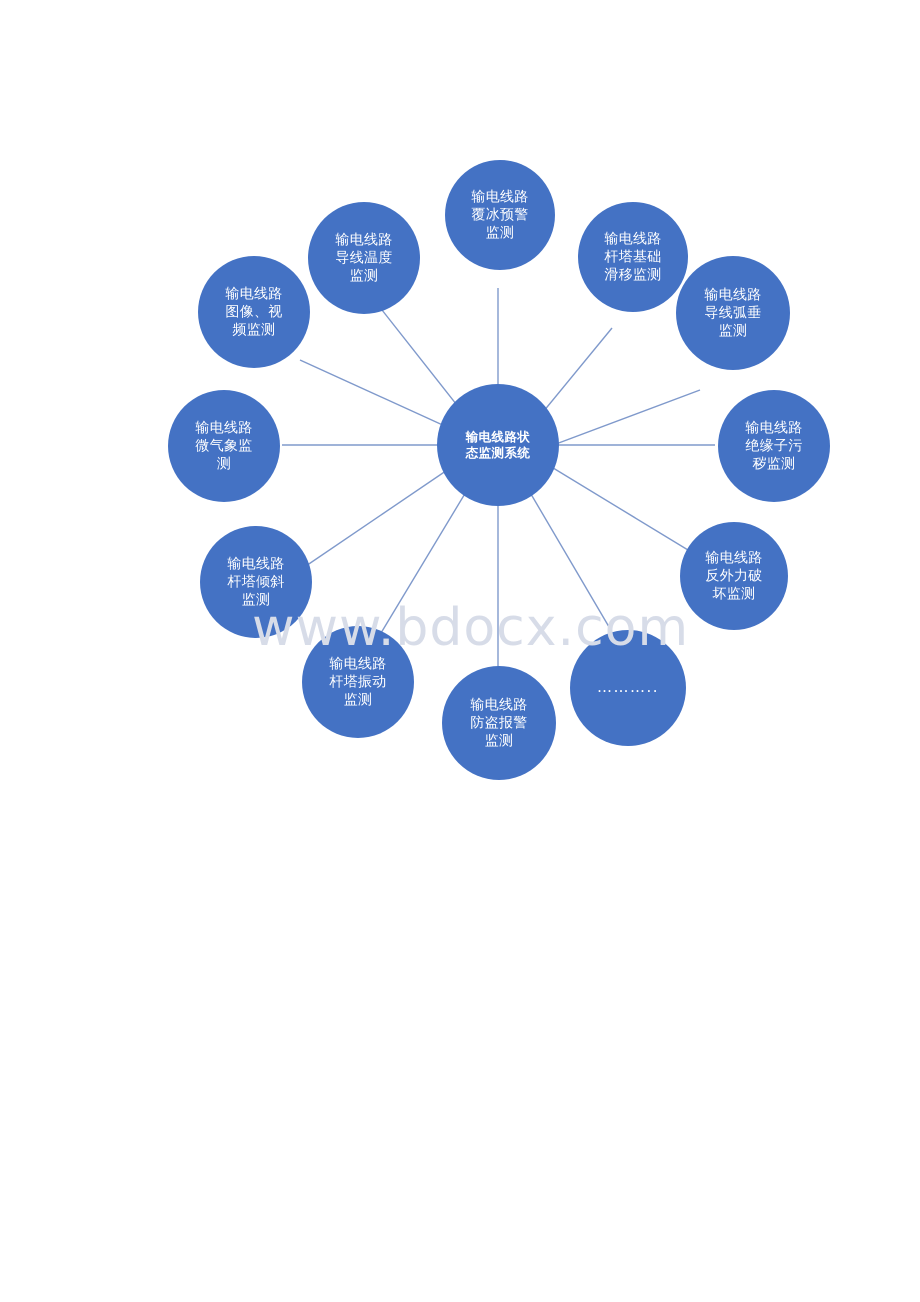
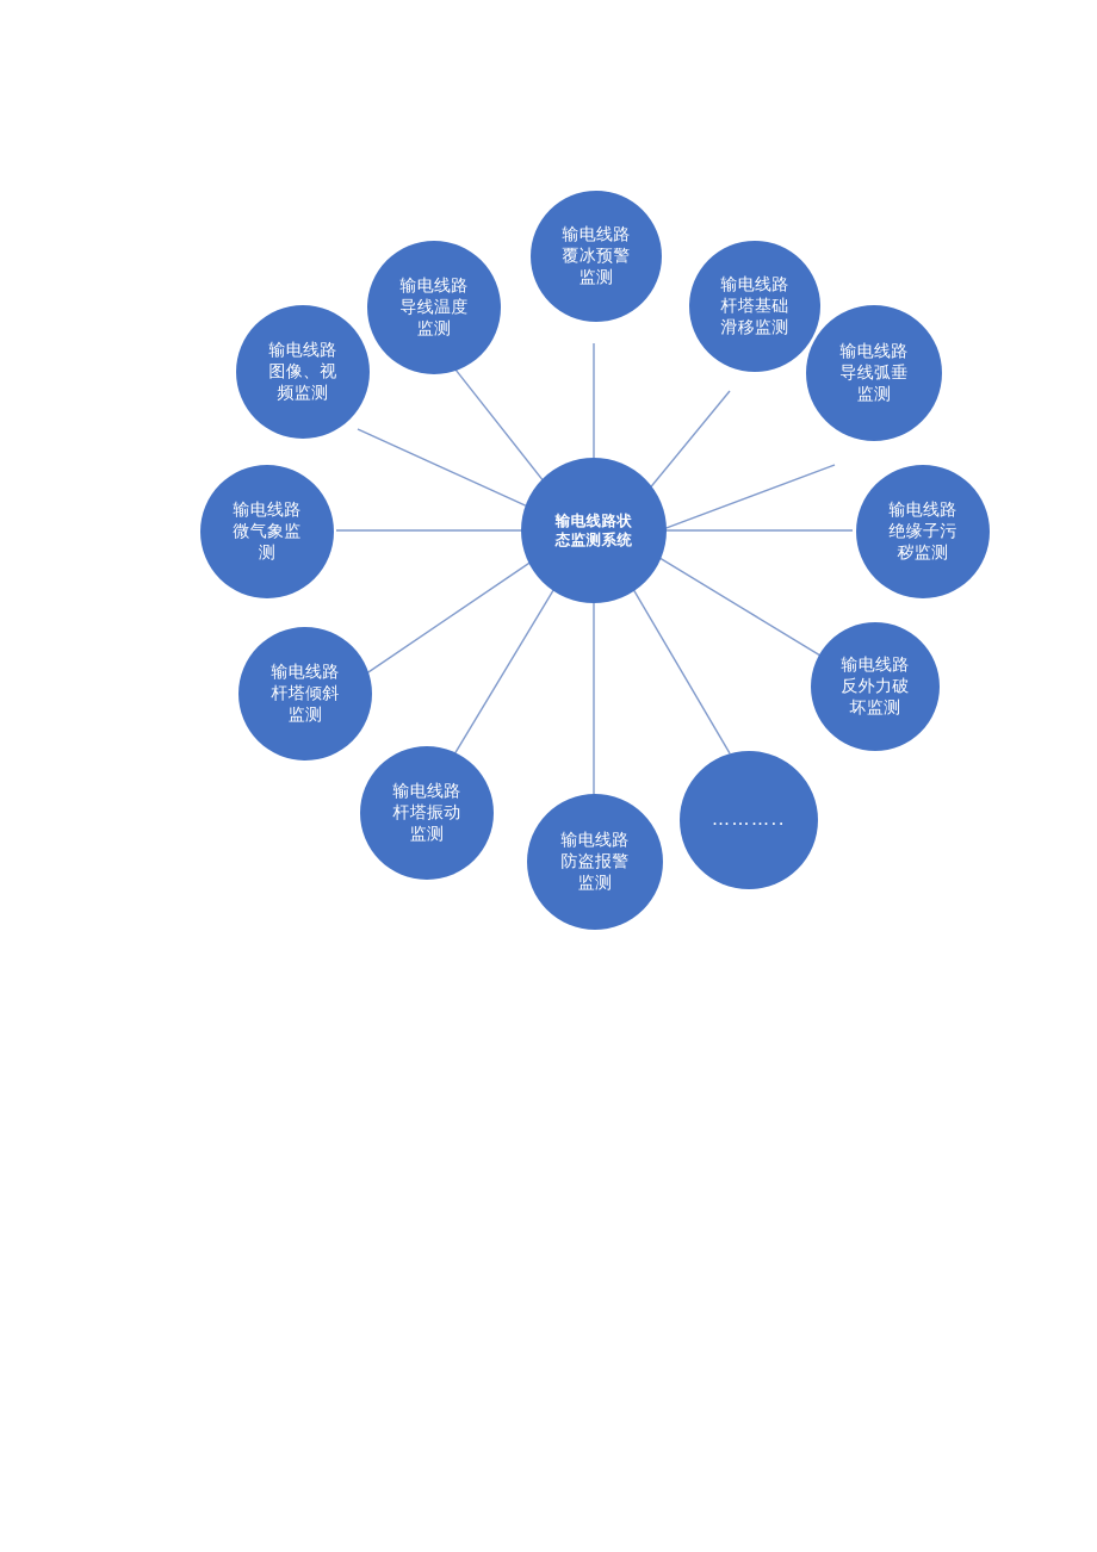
  输电线路状
  态监测系统
  输电线路
  覆冰预警
  监测
  输电线路
  杆塔基础
  滑移监测
  输电线路
  导线弧垂
  监测
  输电线路
  绝缘子污
  秽监测
  输电线路
  反外力破
  坏监测
  ………..
  输电线路
  防盗报警
  监测
  输电线路
  杆塔振动
  监测
  输电线路
  杆塔倾斜
  监测
  输电线路
  微气象监
  测
  输电线路
  图像、视
  频监测
  输电线路
  导线温度
  监测
- www.bdocx.com
